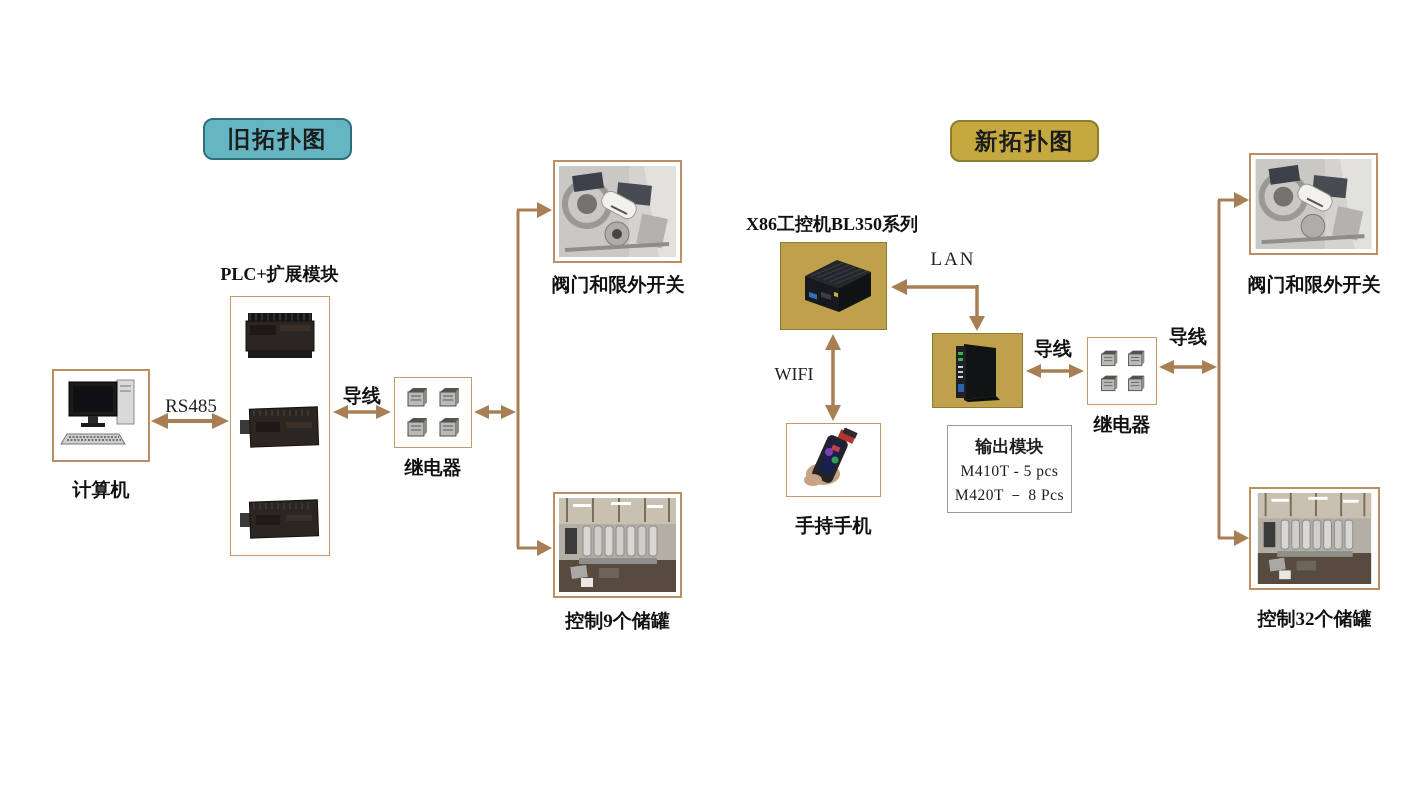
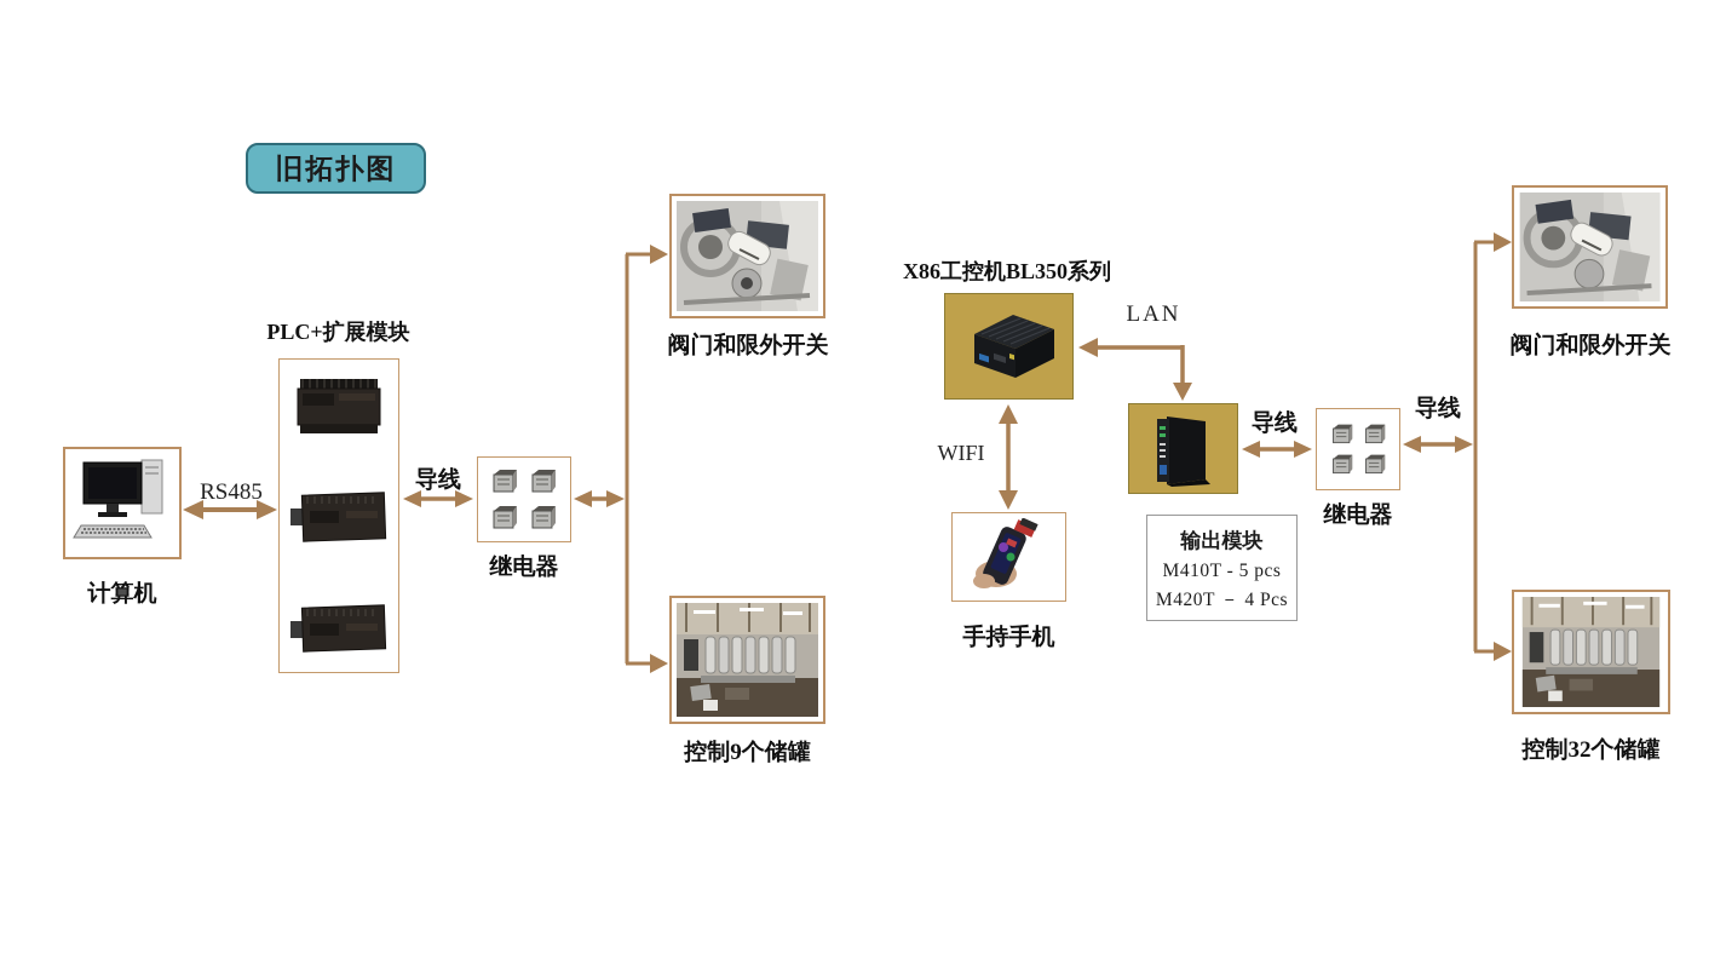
  旧拓扑图
  计算机
  RS485
  PLC+扩展模块
  导线
  继电器
  阀门和限外开关
  控制9个储罐
- 新拓扑图
  X86工控机BL350系列
  LAN
  WIFI
  手持手机
  导线
  继电器
  导线
  输出模块
  M410T - 5 pcs
- M420T － 8 Pcs
+ M420T － 4 Pcs
  阀门和限外开关
  控制32个储罐
